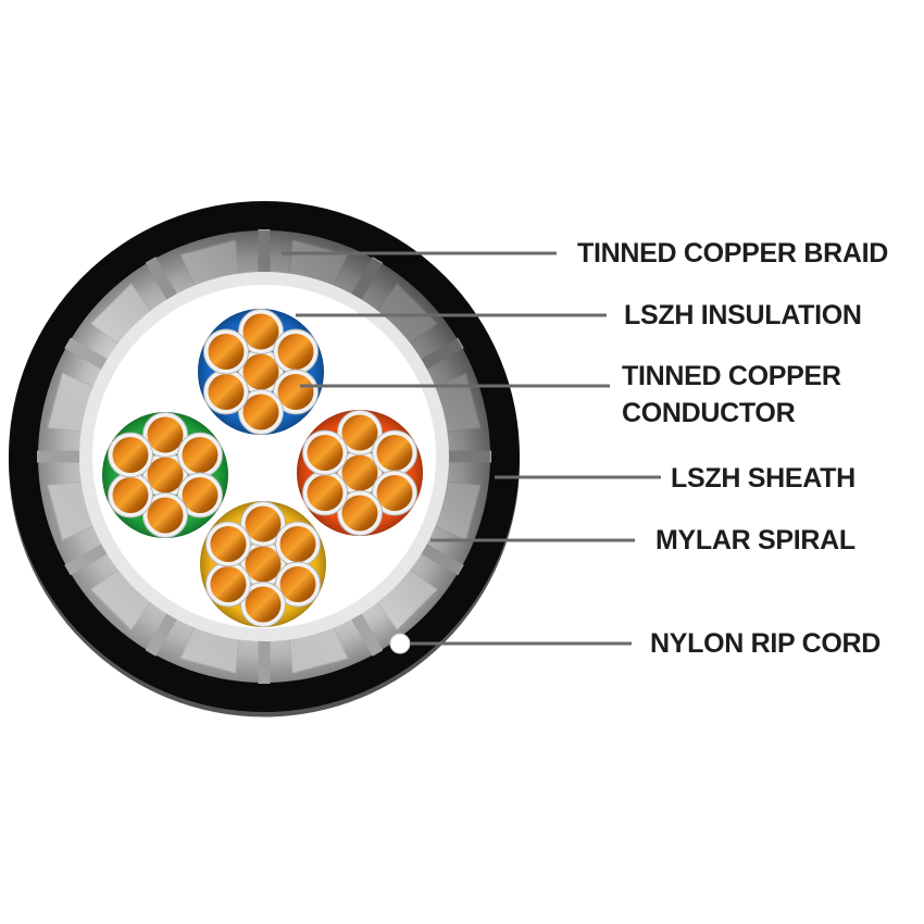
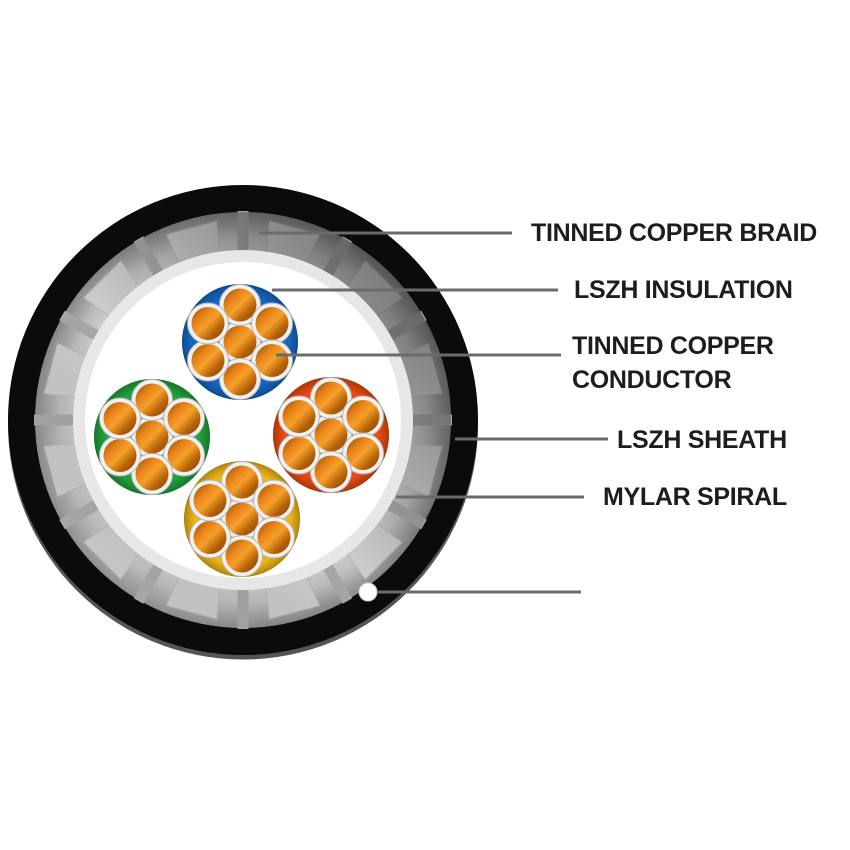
  TINNED COPPER BRAID
  LSZH INSULATION
  TINNED COPPER CONDUCTOR
  LSZH SHEATH
  MYLAR SPIRAL
- NYLON RIP CORD
